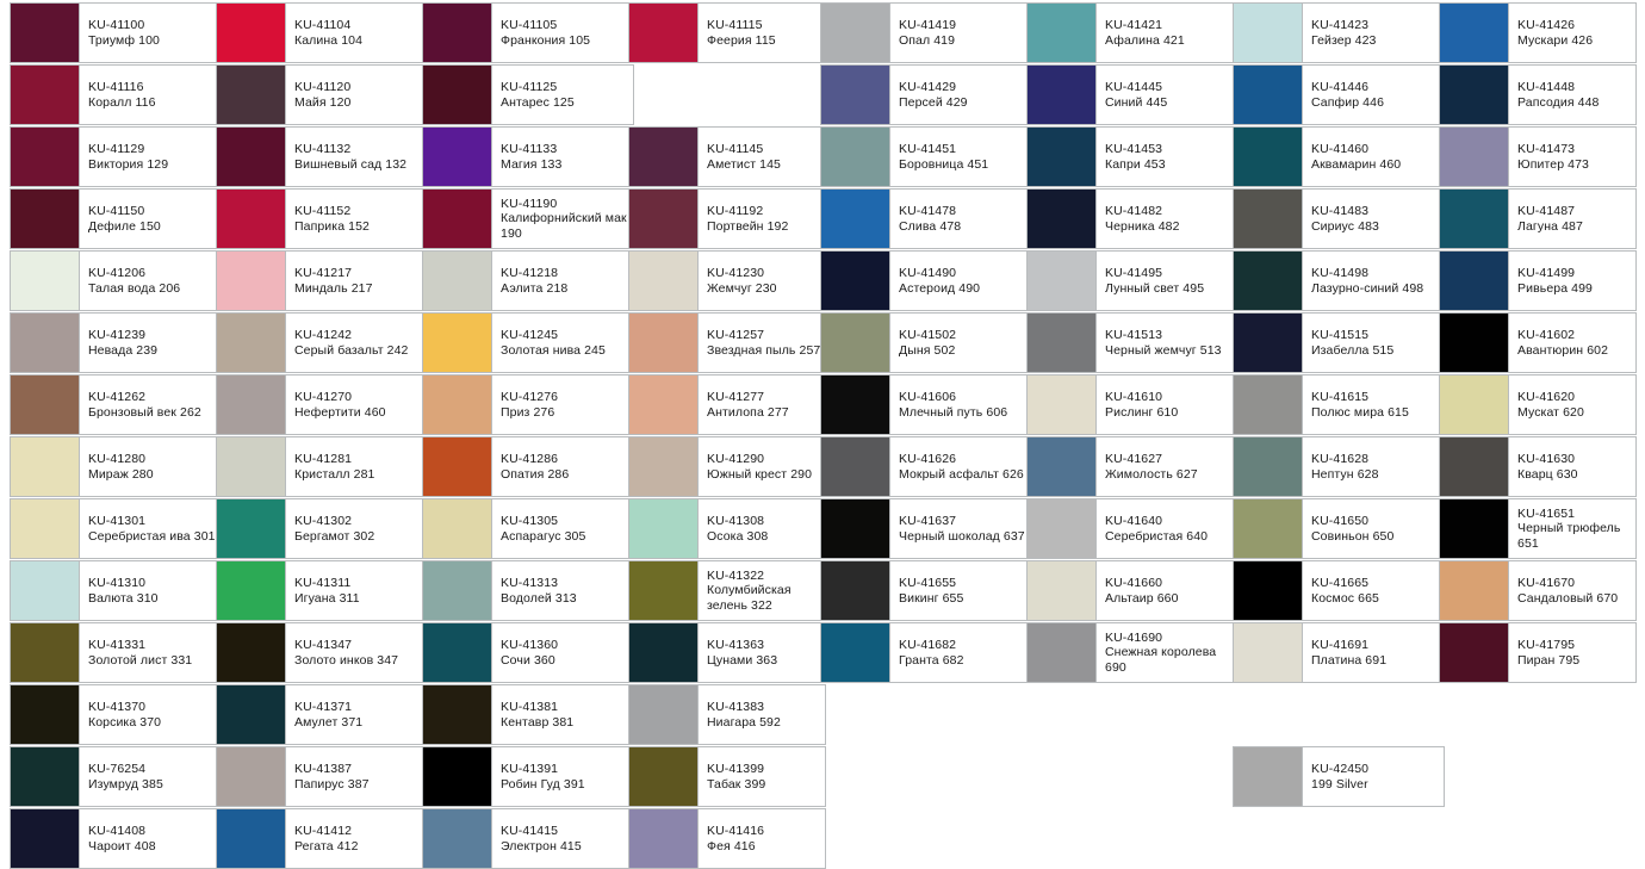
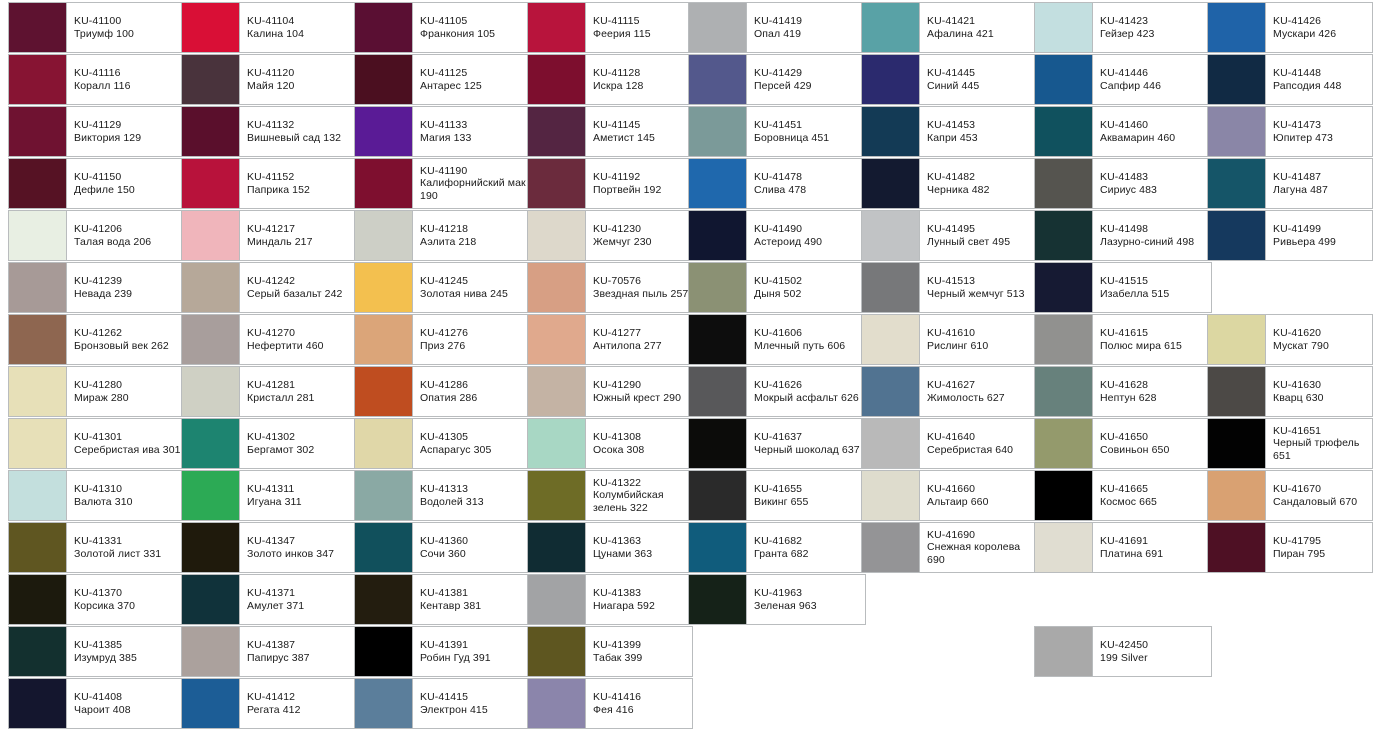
  KU-41100
  Триумф 100
  KU-41104
  Калина 104
  KU-41105
  Франкония 105
  KU-41115
  Феерия 115
  KU-41419
  Опал 419
  KU-41421
  Афалина 421
  KU-41423
  Гейзер 423
  KU-41426
  Мускари 426
  KU-41116
  Коралл 116
  KU-41120
  Майя 120
  KU-41125
  Антарес 125
+ KU-41128
+ Искра 128
  KU-41429
  Персей 429
  KU-41445
  Синий 445
  KU-41446
  Сапфир 446
  KU-41448
  Рапсодия 448
  KU-41129
  Виктория 129
  KU-41132
  Вишневый сад 132
  KU-41133
  Магия 133
  KU-41145
  Аметист 145
  KU-41451
  Боровница 451
  KU-41453
  Капри 453
  KU-41460
  Аквамарин 460
  KU-41473
  Юпитер 473
  KU-41150
  Дефиле 150
  KU-41152
  Паприка 152
  KU-41190
  Калифорнийский мак 190
  KU-41192
  Портвейн 192
  KU-41478
  Слива 478
  KU-41482
  Черника 482
  KU-41483
  Сириус 483
  KU-41487
  Лагуна 487
  KU-41206
  Талая вода 206
  KU-41217
  Миндаль 217
  KU-41218
  Аэлита 218
  KU-41230
  Жемчуг 230
  KU-41490
  Астероид 490
  KU-41495
  Лунный свет 495
  KU-41498
  Лазурно-синий 498
  KU-41499
  Ривьера 499
  KU-41239
  Невада 239
  KU-41242
  Серый базальт 242
  KU-41245
  Золотая нива 245
- KU-41257
+ KU-70576
  Звездная пыль 257
  KU-41502
  Дыня 502
  KU-41513
  Черный жемчуг 513
  KU-41515
  Изабелла 515
- KU-41602
- Авантюрин 602
  KU-41262
  Бронзовый век 262
  KU-41270
  Нефертити 460
  KU-41276
  Приз 276
  KU-41277
  Антилопа 277
  KU-41606
  Млечный путь 606
  KU-41610
  Рислинг 610
  KU-41615
  Полюс мира 615
  KU-41620
- Мускат 620
+ Мускат 790
  KU-41280
  Мираж 280
  KU-41281
  Кристалл 281
  KU-41286
  Опатия 286
  KU-41290
  Южный крест 290
  KU-41626
  Мокрый асфальт 626
  KU-41627
  Жимолость 627
  KU-41628
  Нептун 628
  KU-41630
  Кварц 630
  KU-41301
  Серебристая ива 301
  KU-41302
  Бергамот 302
  KU-41305
  Аспарагус 305
  KU-41308
  Осока 308
  KU-41637
  Черный шоколад 637
  KU-41640
  Серебристая 640
  KU-41650
  Совиньон 650
  KU-41651
  Черный трюфель 651
  KU-41310
  Валюта 310
  KU-41311
  Игуана 311
  KU-41313
  Водолей 313
  KU-41322
  Колумбийская зелень 322
  KU-41655
  Викинг 655
  KU-41660
  Альтаир 660
  KU-41665
  Космос 665
  KU-41670
  Сандаловый 670
  KU-41331
  Золотой лист 331
  KU-41347
  Золото инков 347
  KU-41360
  Сочи 360
  KU-41363
  Цунами 363
  KU-41682
  Гранта 682
  KU-41690
  Снежная королева 690
  KU-41691
  Платина 691
  KU-41795
  Пиран 795
  KU-41370
  Корсика 370
  KU-41371
  Амулет 371
  KU-41381
  Кентавр 381
  KU-41383
  Ниагара 592
+ KU-41963
+ Зеленая 963
- KU-76254
+ KU-41385
  Изумруд 385
  KU-41387
  Папирус 387
  KU-41391
  Робин Гуд 391
  KU-41399
  Табак 399
  KU-41408
  Чароит 408
  KU-41412
  Регата 412
  KU-41415
  Электрон 415
  KU-41416
  Фея 416
  KU-42450
  199 Silver
